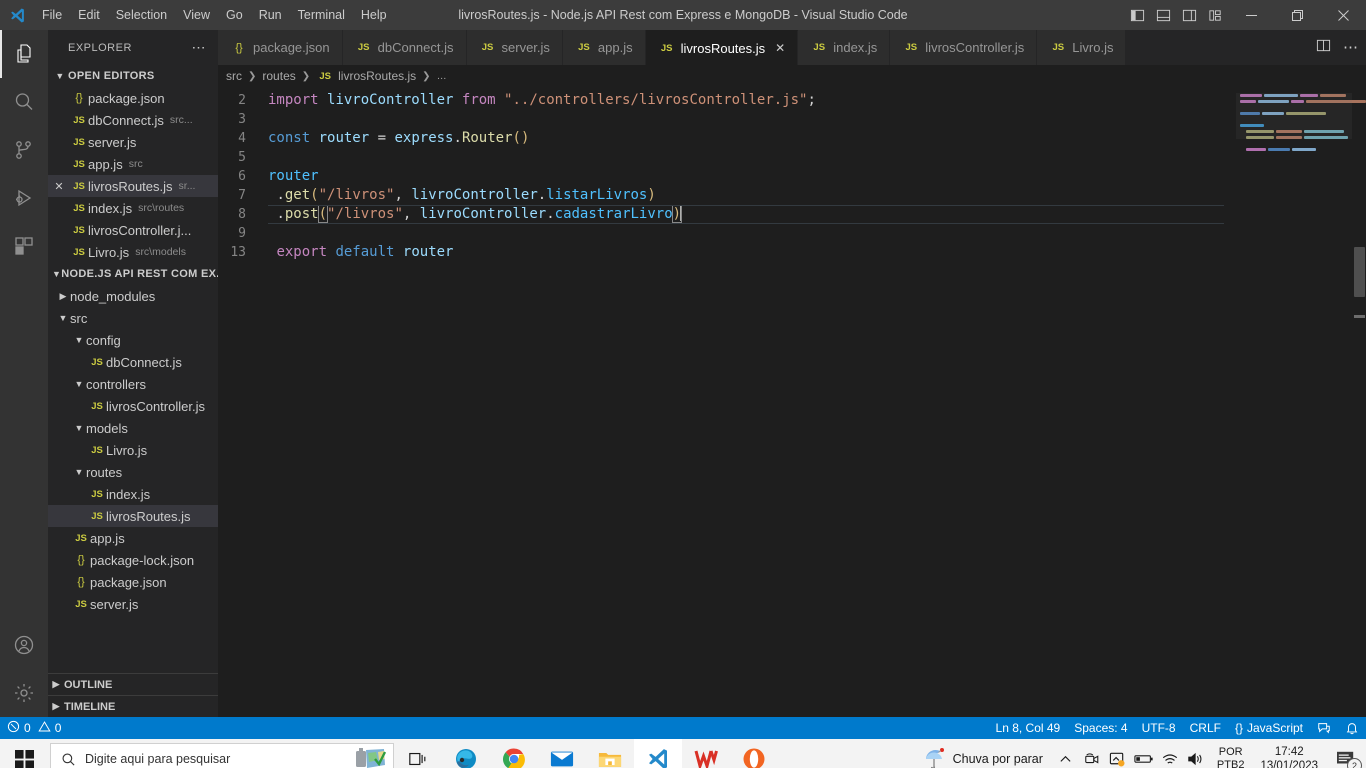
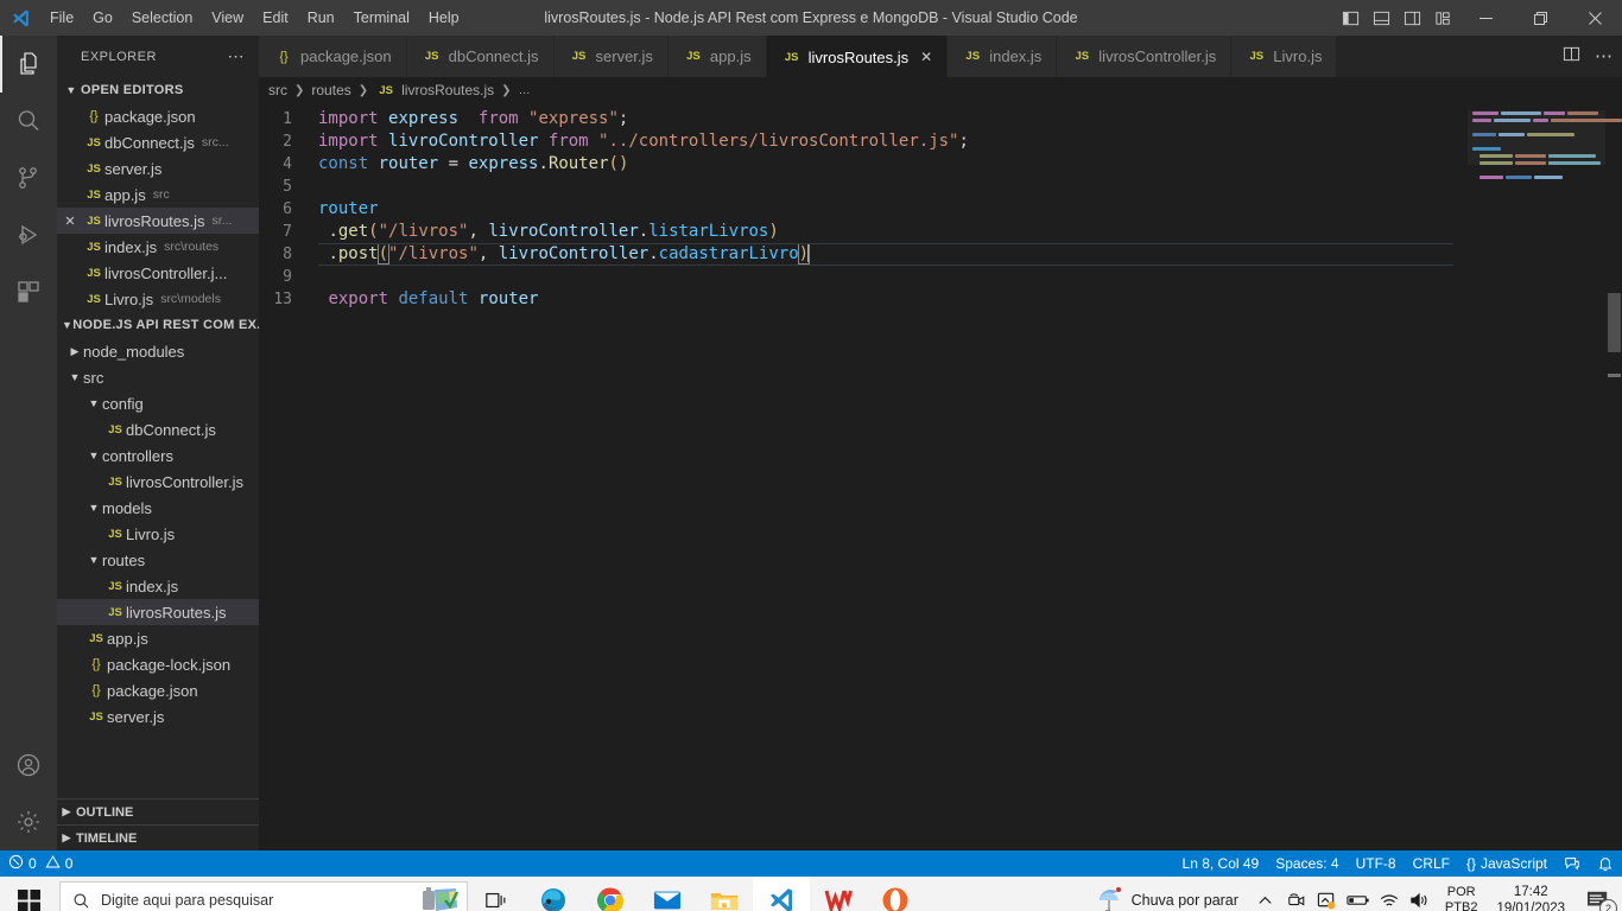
  File
- Edit
+ Go
  Selection
  View
- Go
+ Edit
  Run
  Terminal
  Help
  livrosRoutes.js - Node.js API Rest com Express e MongoDB - Visual Studio Code
  EXPLORER
  ⋯
  ▼
  OPEN EDITORS
  {}
  package.json
  JS
  dbConnect.js
  src...
  JS
  server.js
  JS
  app.js
  src
  ✕
  JS
  livrosRoutes.js
  sr...
  JS
  index.js
  src\routes
  JS
  livrosController.j...
  JS
  Livro.js
  src\models
  ▼
  NODE.JS API REST COM EX.
  ▶
  node_modules
  ▼
  src
  ▼
  config
  JS
  dbConnect.js
  ▼
  controllers
  JS
  livrosController.js
  ▼
  models
  JS
  Livro.js
  ▼
  routes
  JS
  index.js
  JS
  livrosRoutes.js
  JS
  app.js
  {}
  package-lock.json
  {}
  package.json
  JS
  server.js
  ▶
  OUTLINE
  ▶
  TIMELINE
  {}
  package.json
  JS
  dbConnect.js
  JS
  server.js
  JS
  app.js
  JS
  livrosRoutes.js
  ✕
  JS
  index.js
  JS
  livrosController.js
  JS
  Livro.js
  ⋯
  src
  ❯
  routes
  ❯
  JS
  livrosRoutes.js
  ❯
  …
+ 1
+ import express from "express";
  2
  import livroController from "../controllers/livrosController.js";
- 3
  4
  const router = express.Router()
  5
  6
  router
  7
  .get("/livros", livroController.listarLivros)
  8
  .post("/livros", livroController.cadastrarLivro)
  9
  13
  export default router
  0
  0
  Ln 8, Col 49
  Spaces: 4
  UTF-8
  CRLF
  {}
  JavaScript
  Digite aqui para pesquisar
  Chuva por parar
  POR
  PTB2
  17:42
- 13/01/2023
+ 19/01/2023
  2
